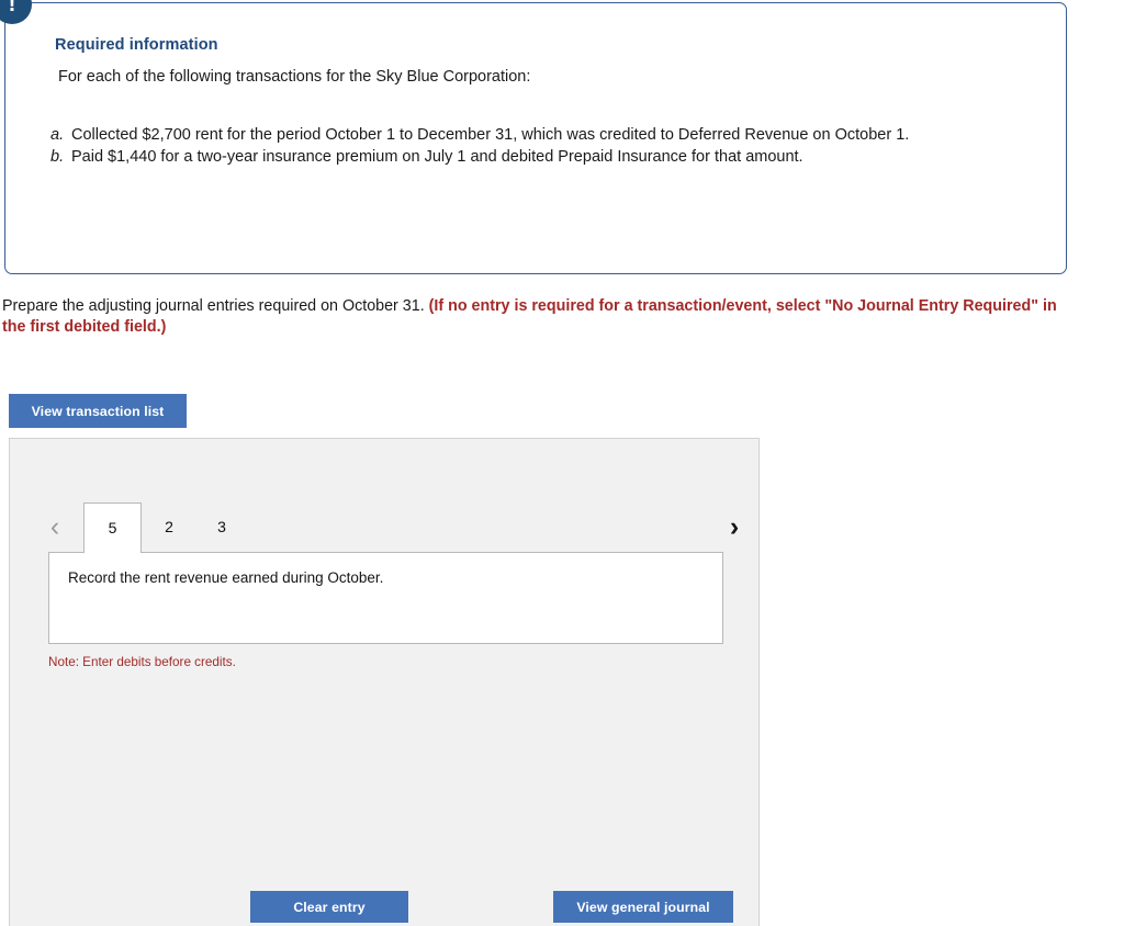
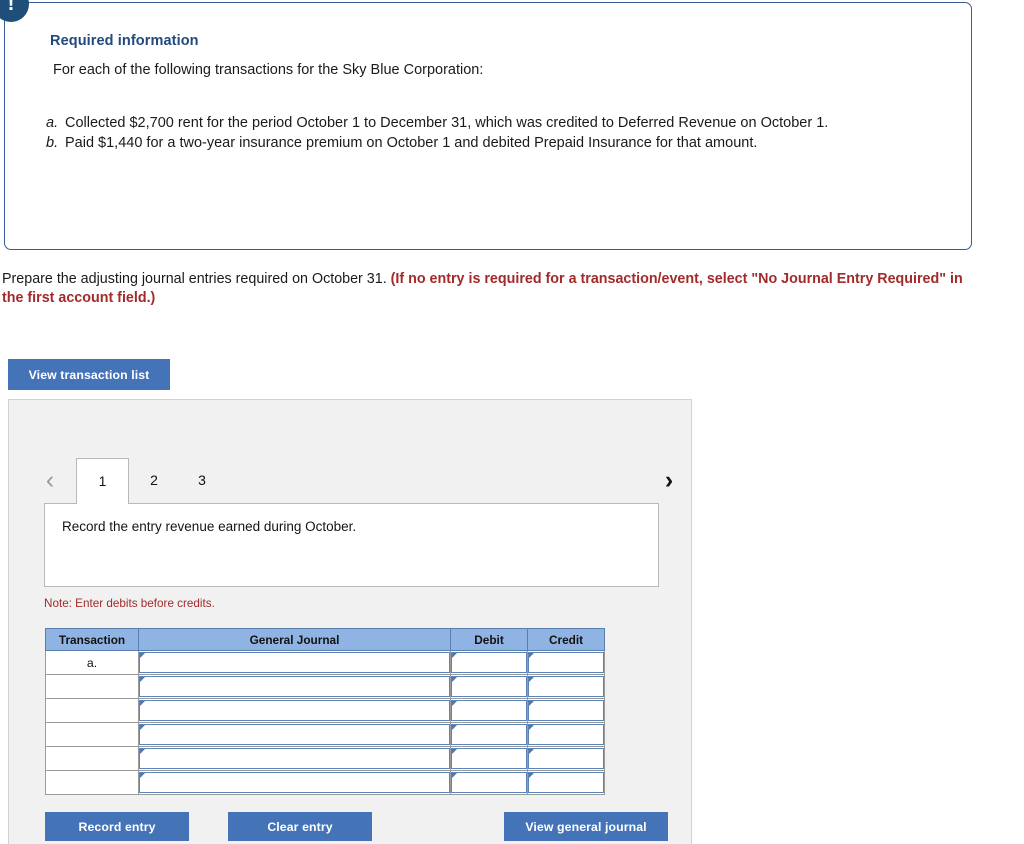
  !
  Required information
  For each of the following transactions for the Sky Blue Corporation:
  a. Collected $2,700 rent for the period October 1 to December 31, which was credited to Deferred Revenue on October 1.
- b. Paid $1,440 for a two-year insurance premium on July 1 and debited Prepaid Insurance for that amount.
+ b. Paid $1,440 for a two-year insurance premium on October 1 and debited Prepaid Insurance for that amount.
- Prepare the adjusting journal entries required on October 31. (If no entry is required for a transaction/event, select "No Journal Entry Required" in the first debited field.)
+ Prepare the adjusting journal entries required on October 31. (If no entry is required for a transaction/event, select "No Journal Entry Required" in the first account field.)
  View transaction list
  ‹
- 5
+ 1
  2
  3
  ›
- Record the rent revenue earned during October.
+ Record the entry revenue earned during October.
  Note: Enter debits before credits.
+ Transaction	General Journal	Debit	Credit
+ a.
+ Record entry
  Clear entry
  View general journal
